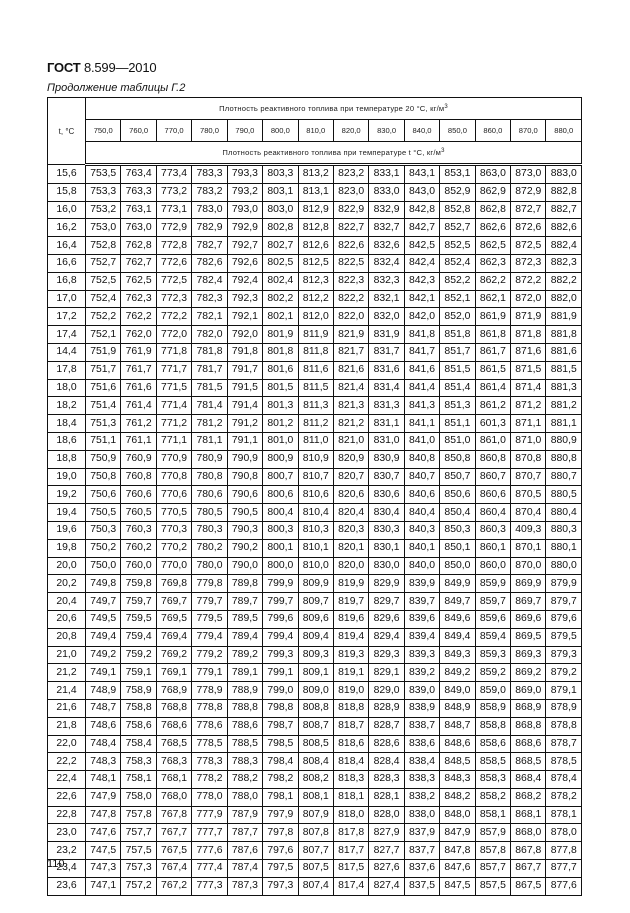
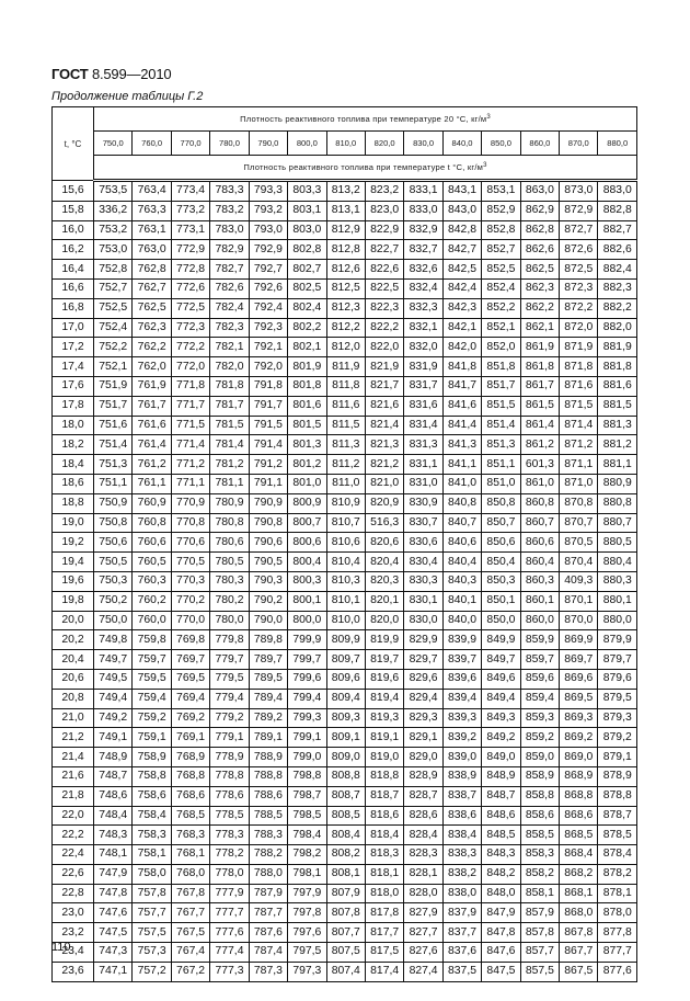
  ГОСТ 8.599—2010
  Продолжение таблицы Г.2
  t, °С	Плотность реактивного топлива при температуре 20 °С, кг/м
  750,0	760,0	770,0	780,0	790,0	800,0	810,0	820,0	830,0	840,0	850,0	860,0	870,0	880,0
  Плотность реактивного топлива при температуре t °С, кг/м
  15,6	753,5	763,4	773,4	783,3	793,3	803,3	813,2	823,2	833,1	843,1	853,1	863,0	873,0	883,0
- 15,8	753,3	763,3	773,2	783,2	793,2	803,1	813,1	823,0	833,0	843,0	852,9	862,9	872,9	882,8
+ 15,8	336,2	763,3	773,2	783,2	793,2	803,1	813,1	823,0	833,0	843,0	852,9	862,9	872,9	882,8
  16,0	753,2	763,1	773,1	783,0	793,0	803,0	812,9	822,9	832,9	842,8	852,8	862,8	872,7	882,7
  16,2	753,0	763,0	772,9	782,9	792,9	802,8	812,8	822,7	832,7	842,7	852,7	862,6	872,6	882,6
  16,4	752,8	762,8	772,8	782,7	792,7	802,7	812,6	822,6	832,6	842,5	852,5	862,5	872,5	882,4
  16,6	752,7	762,7	772,6	782,6	792,6	802,5	812,5	822,5	832,4	842,4	852,4	862,3	872,3	882,3
  16,8	752,5	762,5	772,5	782,4	792,4	802,4	812,3	822,3	832,3	842,3	852,2	862,2	872,2	882,2
  17,0	752,4	762,3	772,3	782,3	792,3	802,2	812,2	822,2	832,1	842,1	852,1	862,1	872,0	882,0
  17,2	752,2	762,2	772,2	782,1	792,1	802,1	812,0	822,0	832,0	842,0	852,0	861,9	871,9	881,9
  17,4	752,1	762,0	772,0	782,0	792,0	801,9	811,9	821,9	831,9	841,8	851,8	861,8	871,8	881,8
- 14,4	751,9	761,9	771,8	781,8	791,8	801,8	811,8	821,7	831,7	841,7	851,7	861,7	871,6	881,6
+ 17,6	751,9	761,9	771,8	781,8	791,8	801,8	811,8	821,7	831,7	841,7	851,7	861,7	871,6	881,6
  17,8	751,7	761,7	771,7	781,7	791,7	801,6	811,6	821,6	831,6	841,6	851,5	861,5	871,5	881,5
  18,0	751,6	761,6	771,5	781,5	791,5	801,5	811,5	821,4	831,4	841,4	851,4	861,4	871,4	881,3
  18,2	751,4	761,4	771,4	781,4	791,4	801,3	811,3	821,3	831,3	841,3	851,3	861,2	871,2	881,2
  18,4	751,3	761,2	771,2	781,2	791,2	801,2	811,2	821,2	831,1	841,1	851,1	601,3	871,1	881,1
  18,6	751,1	761,1	771,1	781,1	791,1	801,0	811,0	821,0	831,0	841,0	851,0	861,0	871,0	880,9
  18,8	750,9	760,9	770,9	780,9	790,9	800,9	810,9	820,9	830,9	840,8	850,8	860,8	870,8	880,8
- 19,0	750,8	760,8	770,8	780,8	790,8	800,7	810,7	820,7	830,7	840,7	850,7	860,7	870,7	880,7
+ 19,0	750,8	760,8	770,8	780,8	790,8	800,7	810,7	516,3	830,7	840,7	850,7	860,7	870,7	880,7
  19,2	750,6	760,6	770,6	780,6	790,6	800,6	810,6	820,6	830,6	840,6	850,6	860,6	870,5	880,5
  19,4	750,5	760,5	770,5	780,5	790,5	800,4	810,4	820,4	830,4	840,4	850,4	860,4	870,4	880,4
  19,6	750,3	760,3	770,3	780,3	790,3	800,3	810,3	820,3	830,3	840,3	850,3	860,3	409,3	880,3
  19,8	750,2	760,2	770,2	780,2	790,2	800,1	810,1	820,1	830,1	840,1	850,1	860,1	870,1	880,1
  20,0	750,0	760,0	770,0	780,0	790,0	800,0	810,0	820,0	830,0	840,0	850,0	860,0	870,0	880,0
  20,2	749,8	759,8	769,8	779,8	789,8	799,9	809,9	819,9	829,9	839,9	849,9	859,9	869,9	879,9
  20,4	749,7	759,7	769,7	779,7	789,7	799,7	809,7	819,7	829,7	839,7	849,7	859,7	869,7	879,7
  20,6	749,5	759,5	769,5	779,5	789,5	799,6	809,6	819,6	829,6	839,6	849,6	859,6	869,6	879,6
  20,8	749,4	759,4	769,4	779,4	789,4	799,4	809,4	819,4	829,4	839,4	849,4	859,4	869,5	879,5
  21,0	749,2	759,2	769,2	779,2	789,2	799,3	809,3	819,3	829,3	839,3	849,3	859,3	869,3	879,3
  21,2	749,1	759,1	769,1	779,1	789,1	799,1	809,1	819,1	829,1	839,2	849,2	859,2	869,2	879,2
  21,4	748,9	758,9	768,9	778,9	788,9	799,0	809,0	819,0	829,0	839,0	849,0	859,0	869,0	879,1
  21,6	748,7	758,8	768,8	778,8	788,8	798,8	808,8	818,8	828,9	838,9	848,9	858,9	868,9	878,9
  21,8	748,6	758,6	768,6	778,6	788,6	798,7	808,7	818,7	828,7	838,7	848,7	858,8	868,8	878,8
  22,0	748,4	758,4	768,5	778,5	788,5	798,5	808,5	818,6	828,6	838,6	848,6	858,6	868,6	878,7
  22,2	748,3	758,3	768,3	778,3	788,3	798,4	808,4	818,4	828,4	838,4	848,5	858,5	868,5	878,5
  22,4	748,1	758,1	768,1	778,2	788,2	798,2	808,2	818,3	828,3	838,3	848,3	858,3	868,4	878,4
  22,6	747,9	758,0	768,0	778,0	788,0	798,1	808,1	818,1	828,1	838,2	848,2	858,2	868,2	878,2
  22,8	747,8	757,8	767,8	777,9	787,9	797,9	807,9	818,0	828,0	838,0	848,0	858,1	868,1	878,1
  23,0	747,6	757,7	767,7	777,7	787,7	797,8	807,8	817,8	827,9	837,9	847,9	857,9	868,0	878,0
  23,2	747,5	757,5	767,5	777,6	787,6	797,6	807,7	817,7	827,7	837,7	847,8	857,8	867,8	877,8
  23,4	747,3	757,3	767,4	777,4	787,4	797,5	807,5	817,5	827,6	837,6	847,6	857,7	867,7	877,7
  23,6	747,1	757,2	767,2	777,3	787,3	797,3	807,4	817,4	827,4	837,5	847,5	857,5	867,5	877,6
  110
